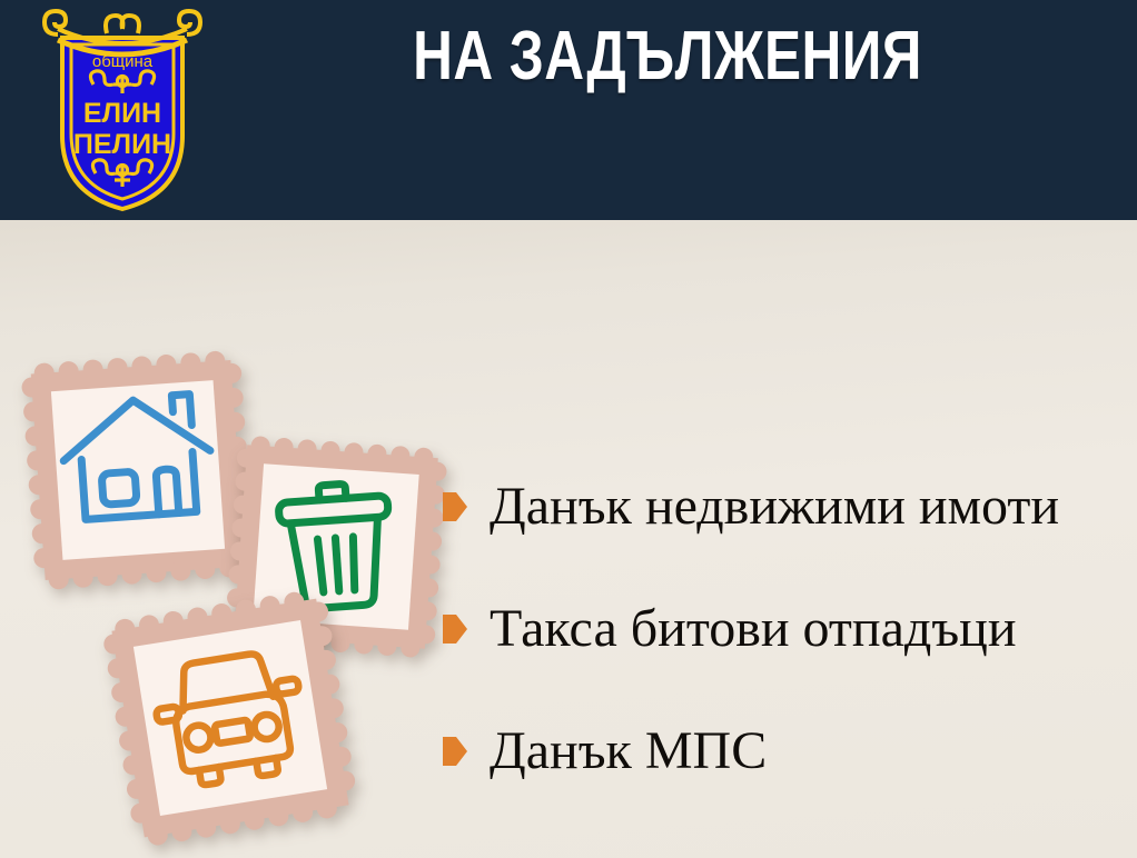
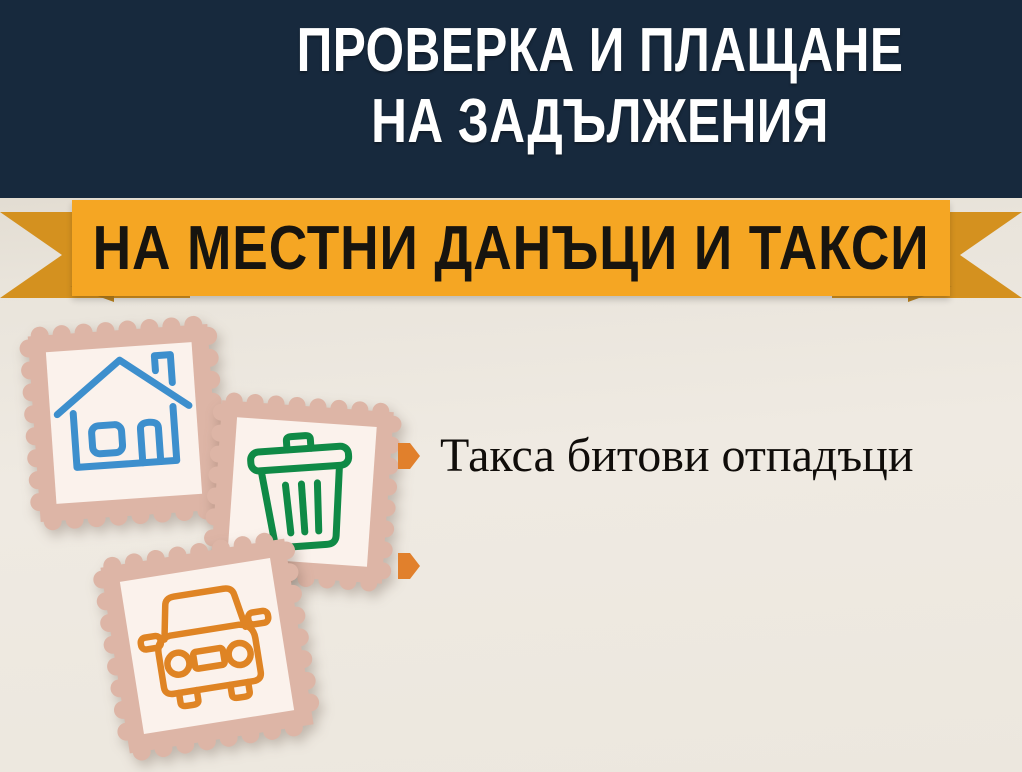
+ НА МЕСТНИ ДАНЪЦИ И ТАКСИ
+ ПРОВЕРКА И ПЛАЩАНЕ
  НА ЗАДЪЛЖЕНИЯ
- община
- ЕЛИН
- ПЕЛИН
- Данък недвижими имоти
  Такса битови отпадъци
- Данък МПС
